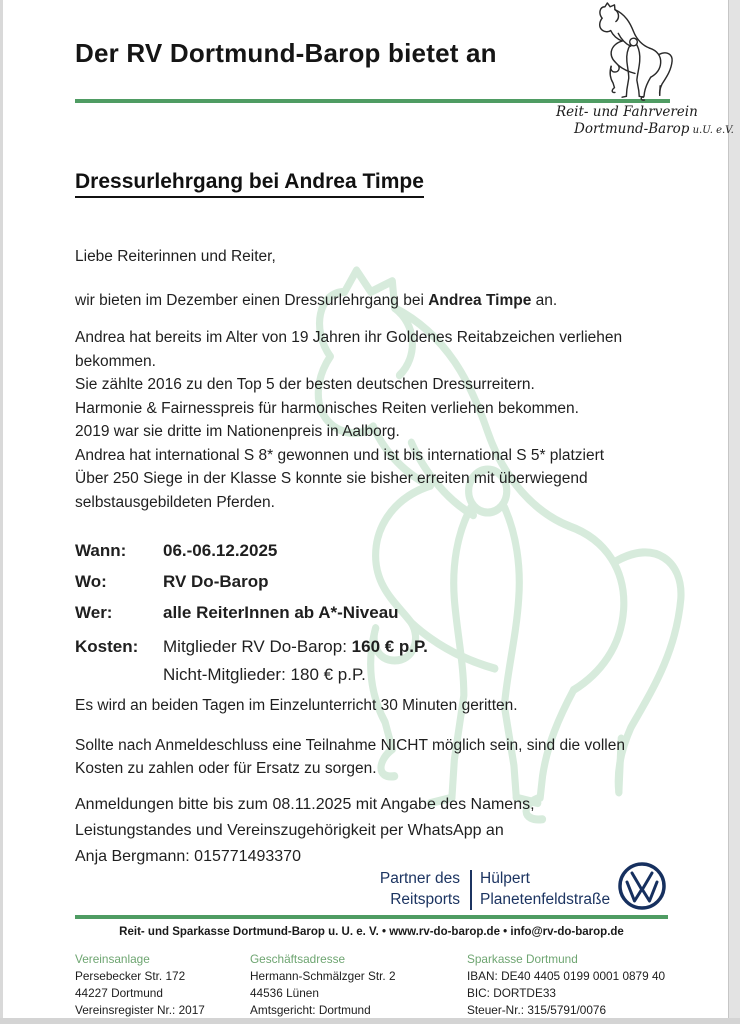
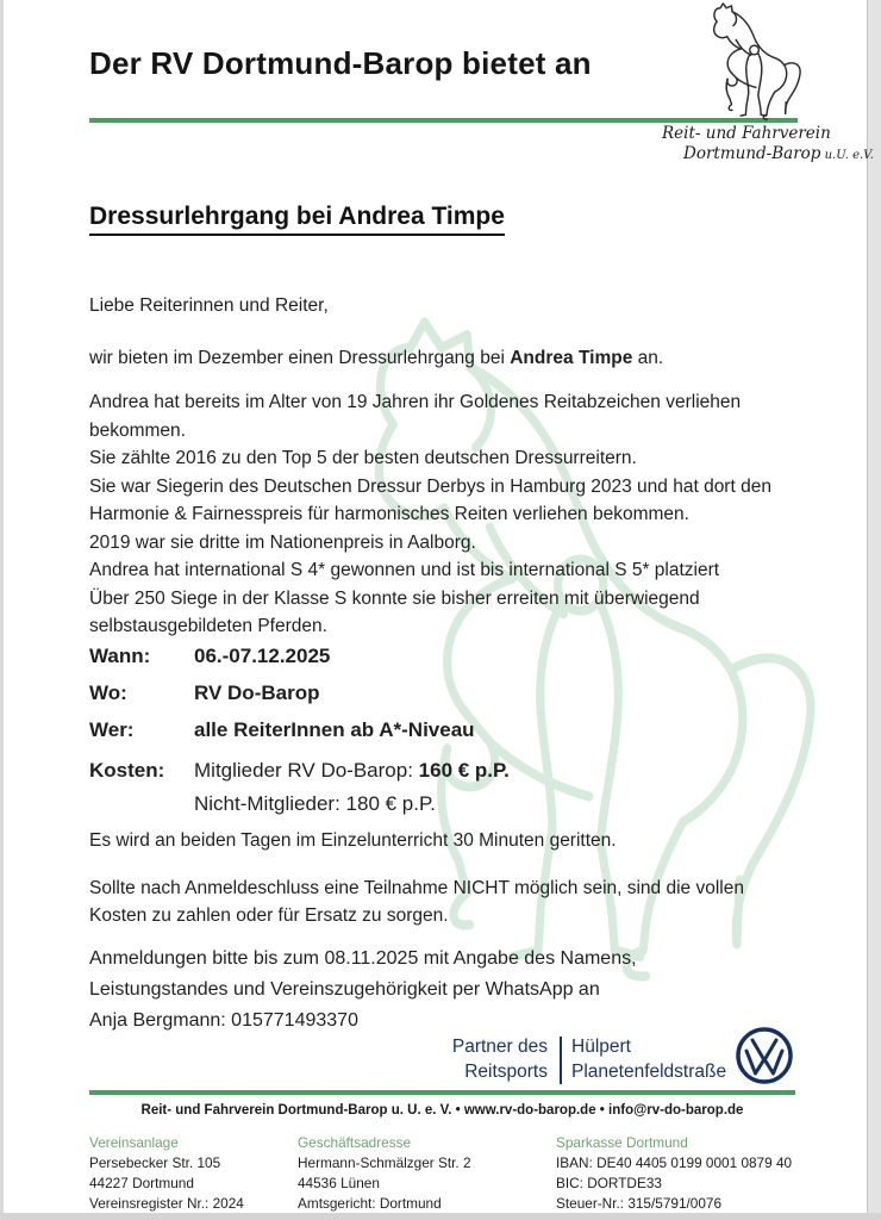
  Der RV Dortmund-Barop bietet an
  Reit- und Fahrverein
  Dortmund-Barop u.U. e.V.
  Dressurlehrgang bei Andrea Timpe
  Liebe Reiterinnen und Reiter,
  wir bieten im Dezember einen Dressurlehrgang bei Andrea Timpe an.
  Andrea hat bereits im Alter von 19 Jahren ihr Goldenes Reitabzeichen verliehen
  bekommen.
  Sie zählte 2016 zu den Top 5 der besten deutschen Dressurreitern.
+ Sie war Siegerin des Deutschen Dressur Derbys in Hamburg 2023 und hat dort den
  Harmonie & Fairnesspreis für harmonisches Reiten verliehen bekommen.
  2019 war sie dritte im Nationenpreis in Aalborg.
- Andrea hat international S 8* gewonnen und ist bis international S 5* platziert
+ Andrea hat international S 4* gewonnen und ist bis international S 5* platziert
  Über 250 Siege in der Klasse S konnte sie bisher erreiten mit überwiegend
  selbstausgebildeten Pferden.
  Wann:
- 06.-06.12.2025
+ 06.-07.12.2025
  Wo:
  RV Do-Barop
  Wer:
  alle ReiterInnen ab A*-Niveau
  Kosten:
  Mitglieder RV Do-Barop: 160 € p.P.
  Nicht-Mitglieder: 180 € p.P.
  Es wird an beiden Tagen im Einzelunterricht 30 Minuten geritten.
  Sollte nach Anmeldeschluss eine Teilnahme NICHT möglich sein, sind die vollen
  Kosten zu zahlen oder für Ersatz zu sorgen.
  Anmeldungen bitte bis zum 08.11.2025 mit Angabe des Namens,
  Leistungstandes und Vereinszugehörigkeit per WhatsApp an
  Anja Bergmann: 015771493370
  Partner des
  Reitsports
  Hülpert
  Planetenfeldstraße
- Reit- und Sparkasse Dortmund-Barop u. U. e. V. • www.rv-do-barop.de • info@rv-do-barop.de
+ Reit- und Fahrverein Dortmund-Barop u. U. e. V. • www.rv-do-barop.de • info@rv-do-barop.de
  Vereinsanlage
- Persebecker Str. 172
+ Persebecker Str. 105
  44227 Dortmund
- Vereinsregister Nr.: 2017
+ Vereinsregister Nr.: 2024
  Geschäftsadresse
  Hermann-Schmälzger Str. 2
  44536 Lünen
  Amtsgericht: Dortmund
  Sparkasse Dortmund
  IBAN: DE40 4405 0199 0001 0879 40
  BIC: DORTDE33
  Steuer-Nr.: 315/5791/0076
